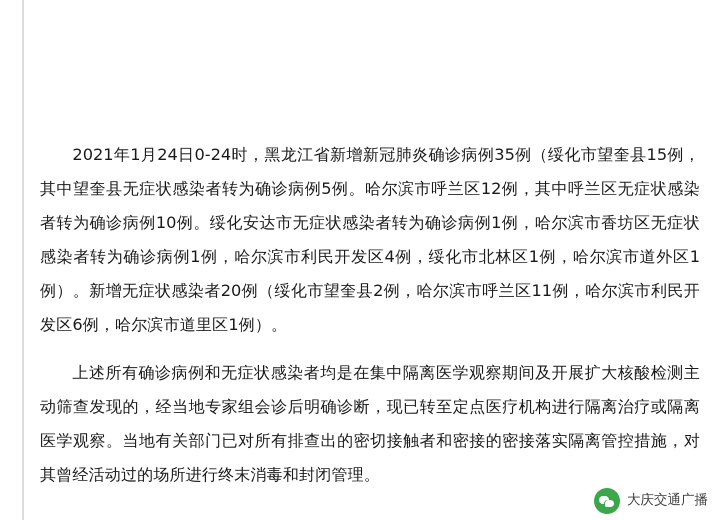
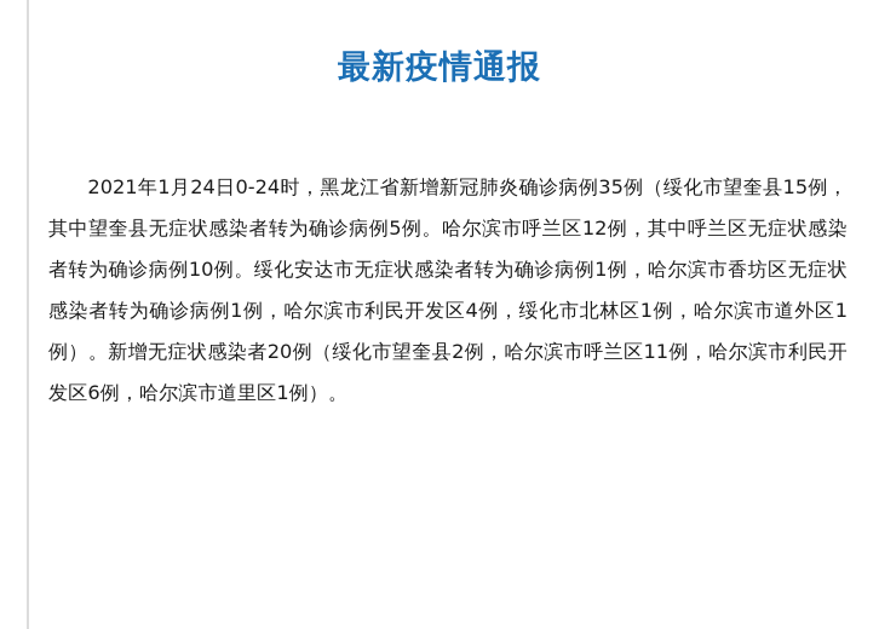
+ 最新疫情通报
  2021年1月24日0-24时，黑龙江省新增新冠肺炎确诊病例35例（绥化市望奎县15例，其中望奎县无症状感染者转为确诊病例5例。哈尔滨市呼兰区12例，其中呼兰区无症状感染者转为确诊病例10例。绥化安达市无症状感染者转为确诊病例1例，哈尔滨市香坊区无症状感染者转为确诊病例1例，哈尔滨市利民开发区4例，绥化市北林区1例，哈尔滨市道外区1例）。新增无症状感染者20例（绥化市望奎县2例，哈尔滨市呼兰区11例，哈尔滨市利民开发区6例，哈尔滨市道里区1例）。
- 上述所有确诊病例和无症状感染者均是在集中隔离医学观察期间及开展扩大核酸检测主动筛查发现的，经当地专家组会诊后明确诊断，现已转至定点医疗机构进行隔离治疗或隔离医学观察。当地有关部门已对所有排查出的密切接触者和密接的密接落实隔离管控措施，对其曾经活动过的场所进行终末消毒和封闭管理。
- 大庆交通广播
